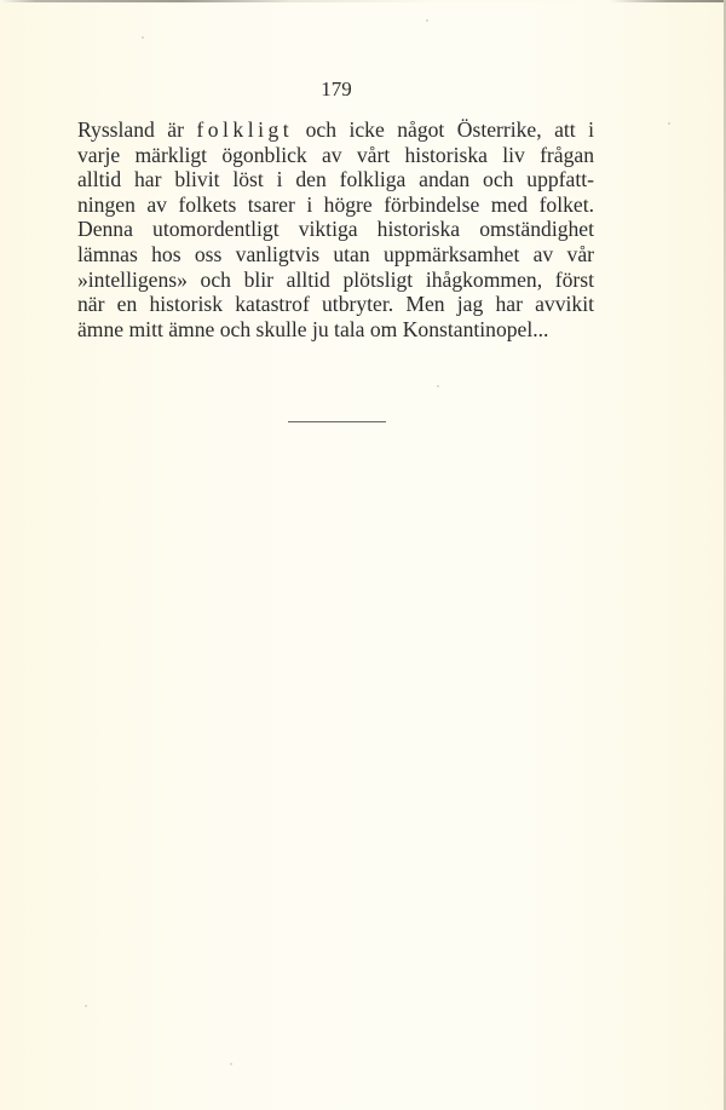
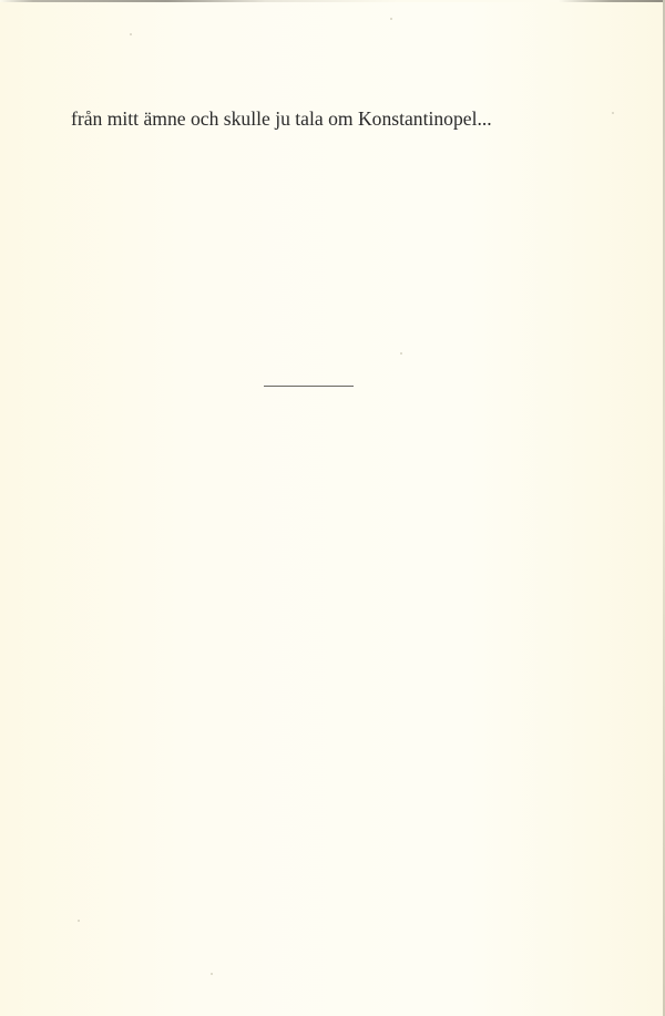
- 179
- Ryssland är folkligt och icke något Österrike, att i
- varje märkligt ögonblick av vårt historiska liv frågan
- alltid har blivit löst i den folkliga andan och uppfatt-
- ningen av folkets tsarer i högre förbindelse med folket.
- Denna utomordentligt viktiga historiska omständighet
- lämnas hos oss vanligtvis utan uppmärksamhet av vår
- »intelligens» och blir alltid plötsligt ihågkommen, först
- när en historisk katastrof utbryter. Men jag har avvikit
- ämne mitt ämne och skulle ju tala om Konstantinopel...
+ från mitt ämne och skulle ju tala om Konstantinopel...
